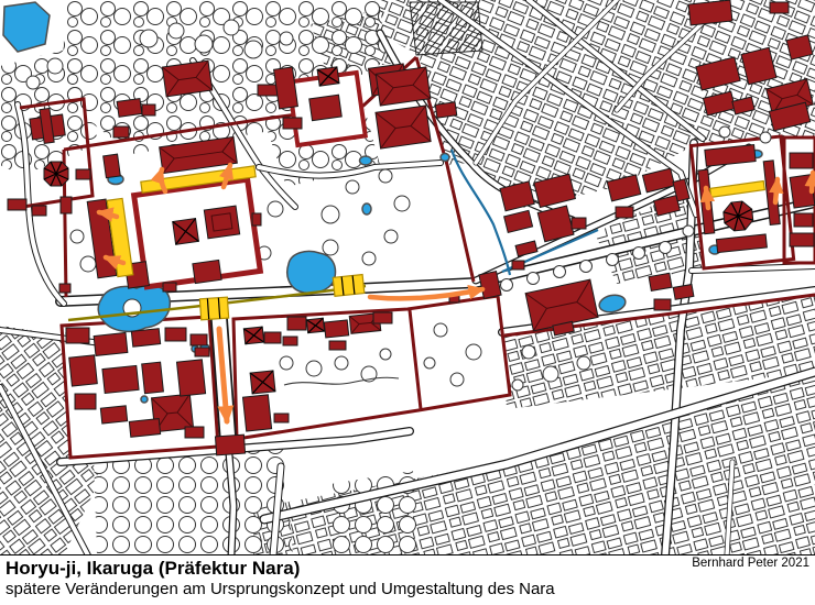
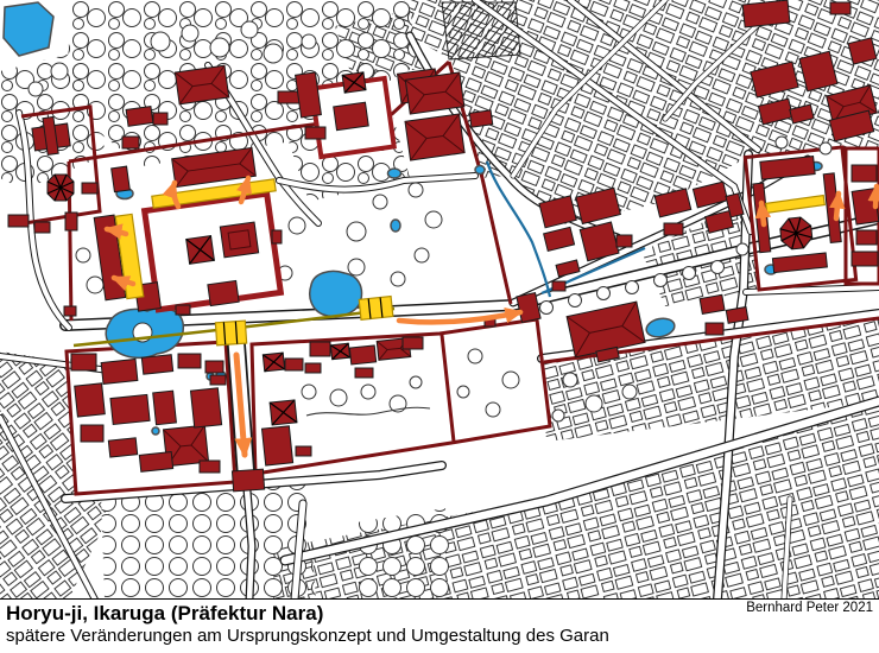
  Horyu-ji, Ikaruga (Präfektur Nara)
- spätere Veränderungen am Ursprungskonzept und Umgestaltung des Nara
+ spätere Veränderungen am Ursprungskonzept und Umgestaltung des Garan
  Bernhard Peter 2021
